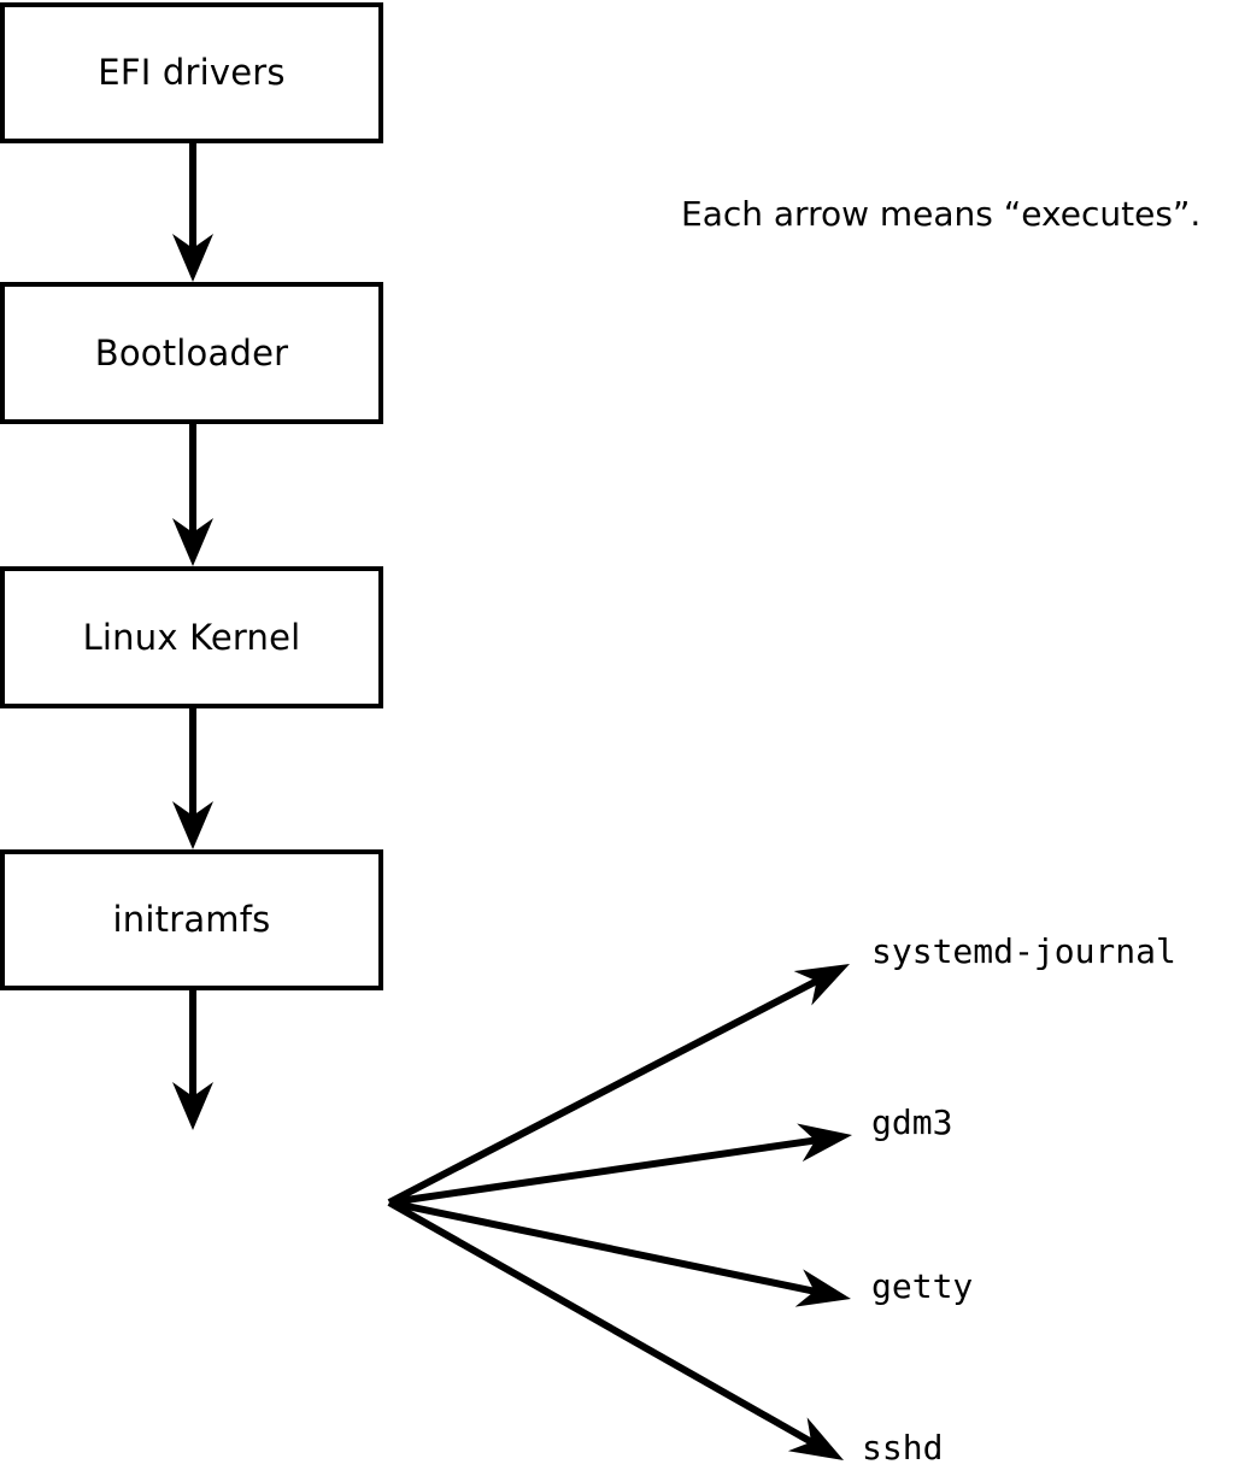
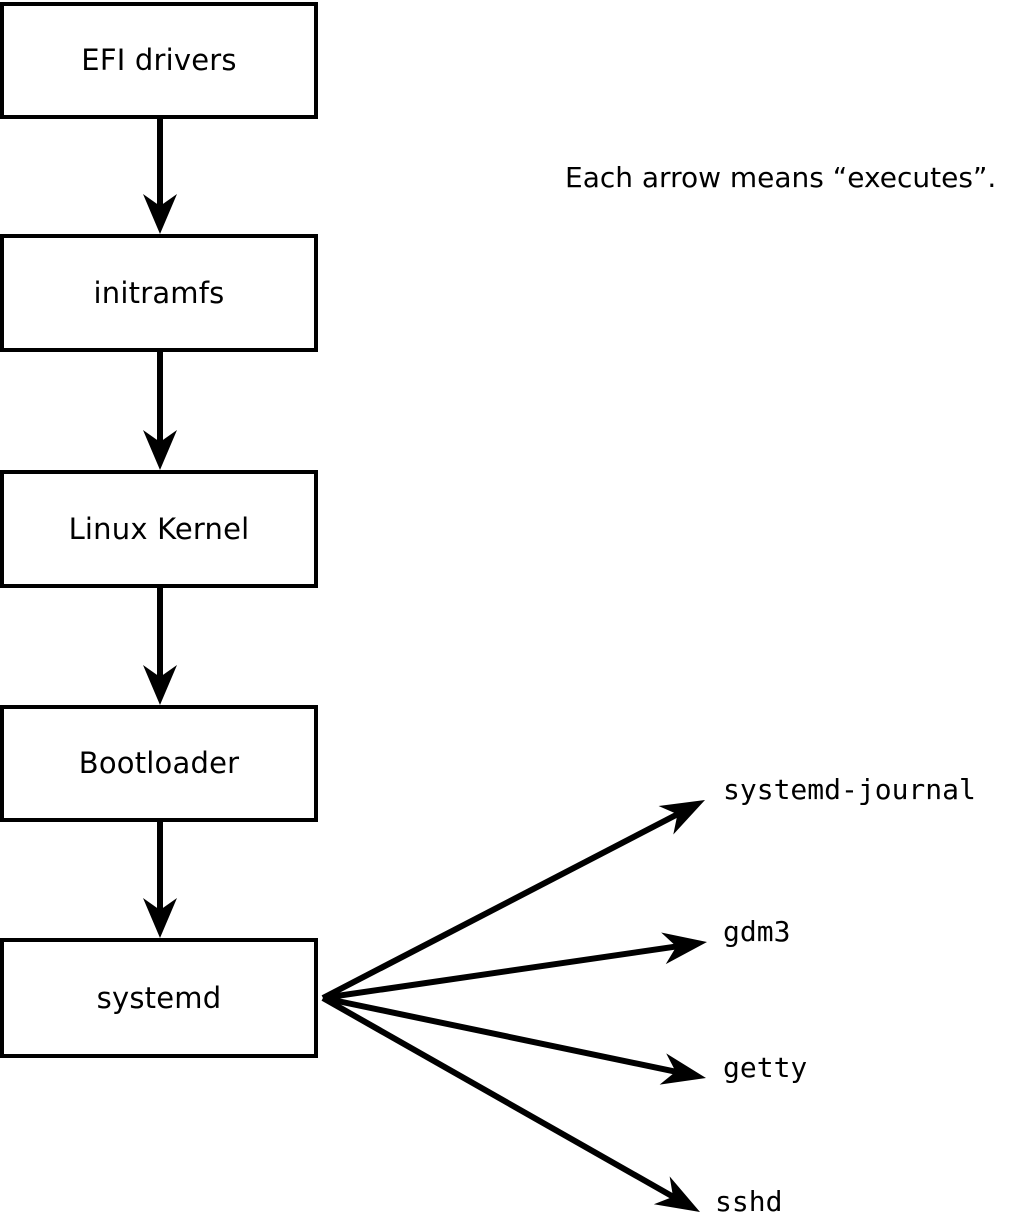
  EFI drivers
- Bootloader
+ initramfs
  Linux Kernel
- initramfs
+ Bootloader
+ systemd
  Each arrow means “executes”.
  systemd-journal
  gdm3
  getty
  sshd
